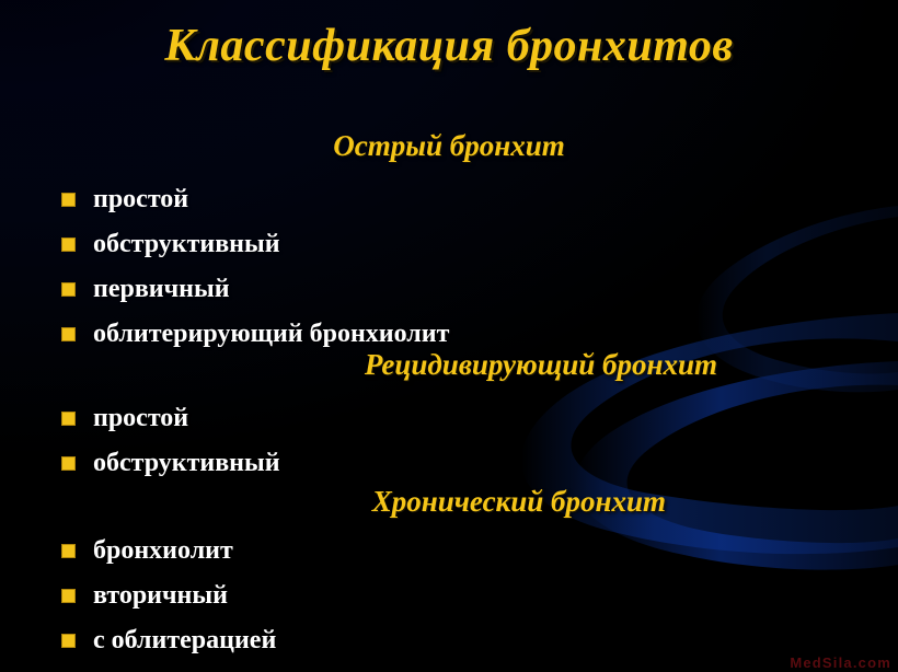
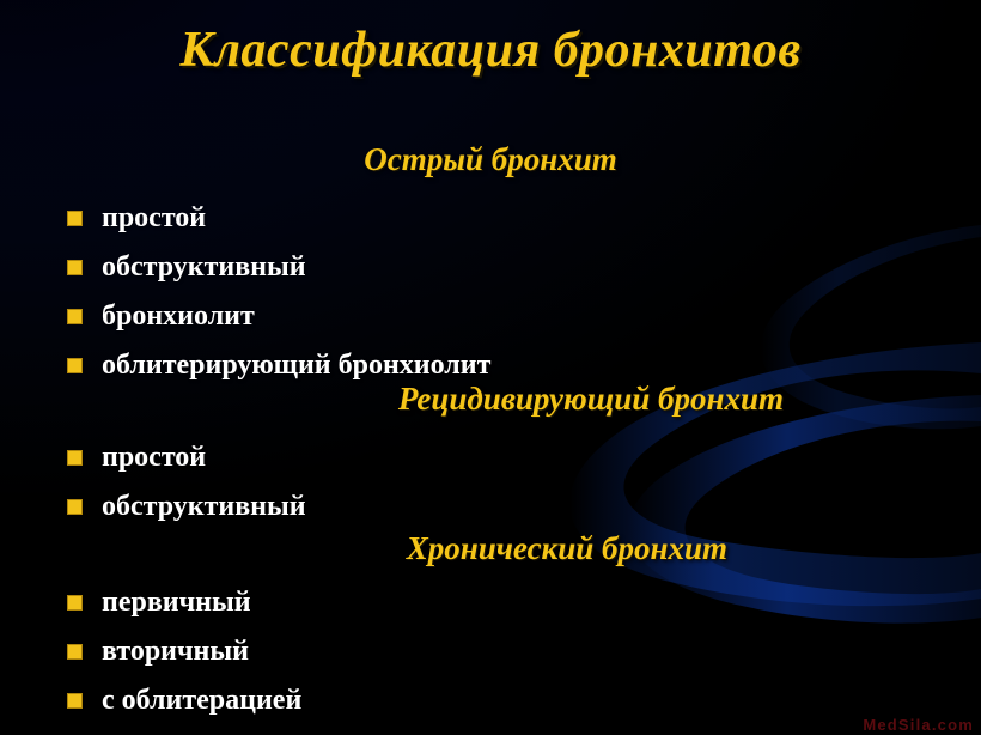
  Классификация бронхитов
  Острый бронхит
  простой
  обструктивный
- первичный
+ бронхиолит
  облитерирующий бронхиолит
  Рецидивирующий бронхит
  простой
  обструктивный
  Хронический бронхит
- бронхиолит
+ первичный
  вторичный
  с облитерацией
  MedSila.com
